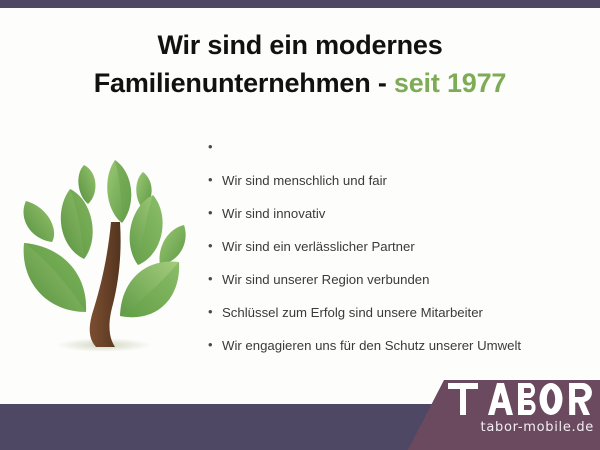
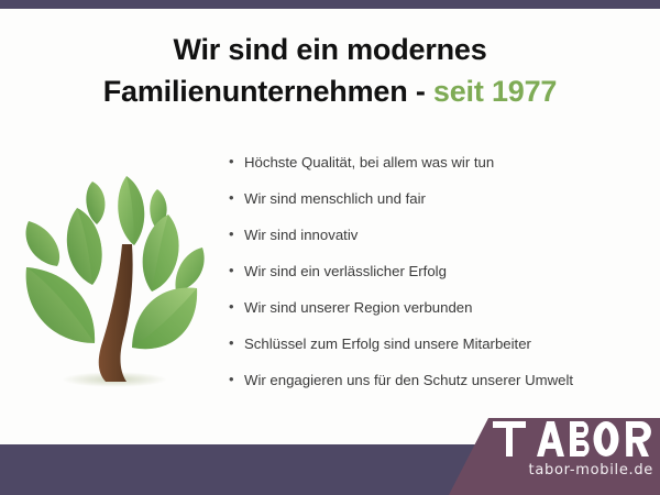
  Wir sind ein modernes
  Familienunternehmen - seit 1977
  •
+ Höchste Qualität, bei allem was wir tun
  •
  Wir sind menschlich und fair
  •
  Wir sind innovativ
  •
- Wir sind ein verlässlicher Partner
+ Wir sind ein verlässlicher Erfolg
  •
  Wir sind unserer Region verbunden
  •
  Schlüssel zum Erfolg sind unsere Mitarbeiter
  •
  Wir engagieren uns für den Schutz unserer Umwelt
  tabor-mobile.de
